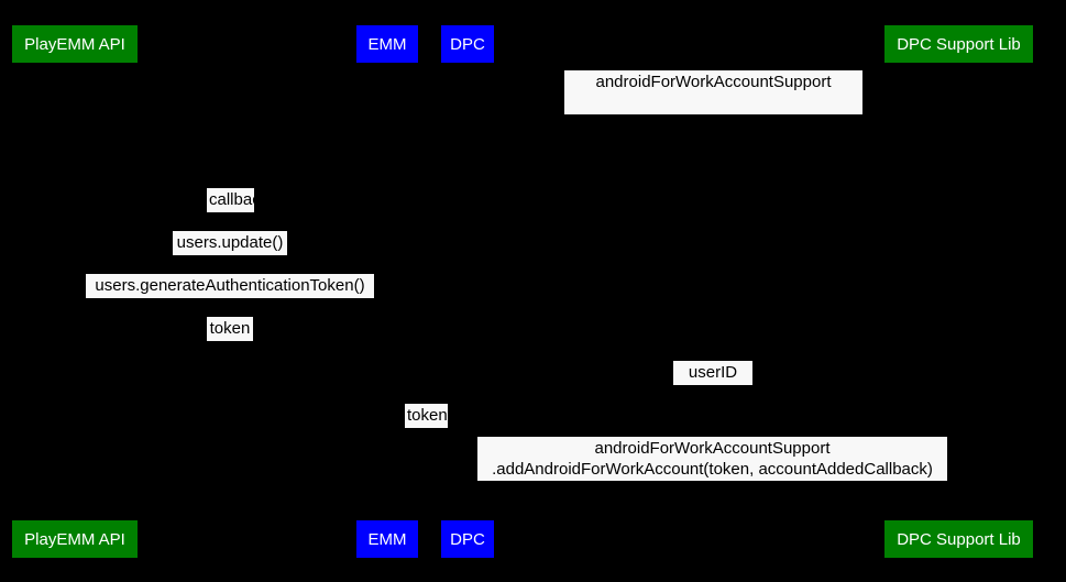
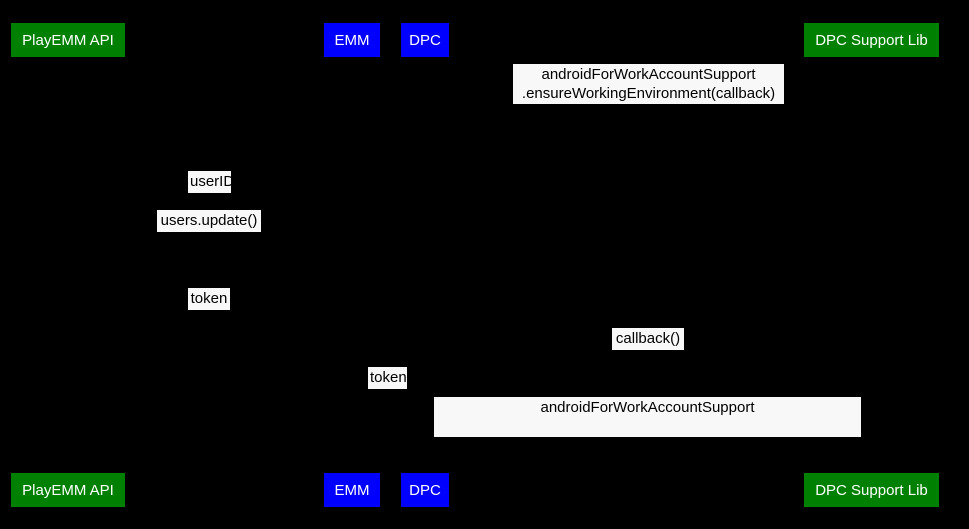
  PlayEMM API
  PlayEMM API
  EMM
  EMM
  DPC
  DPC
  DPC Support Lib
  DPC Support Lib
  androidForWorkAccountSupport
+ .ensureWorkingEnvironment(callback)
- callback()
+ userID
  users.update()
- users.generateAuthenticationToken()
  token
- userID
+ callback()
  token
  androidForWorkAccountSupport
- .addAndroidForWorkAccount(token, accountAddedCallback)
